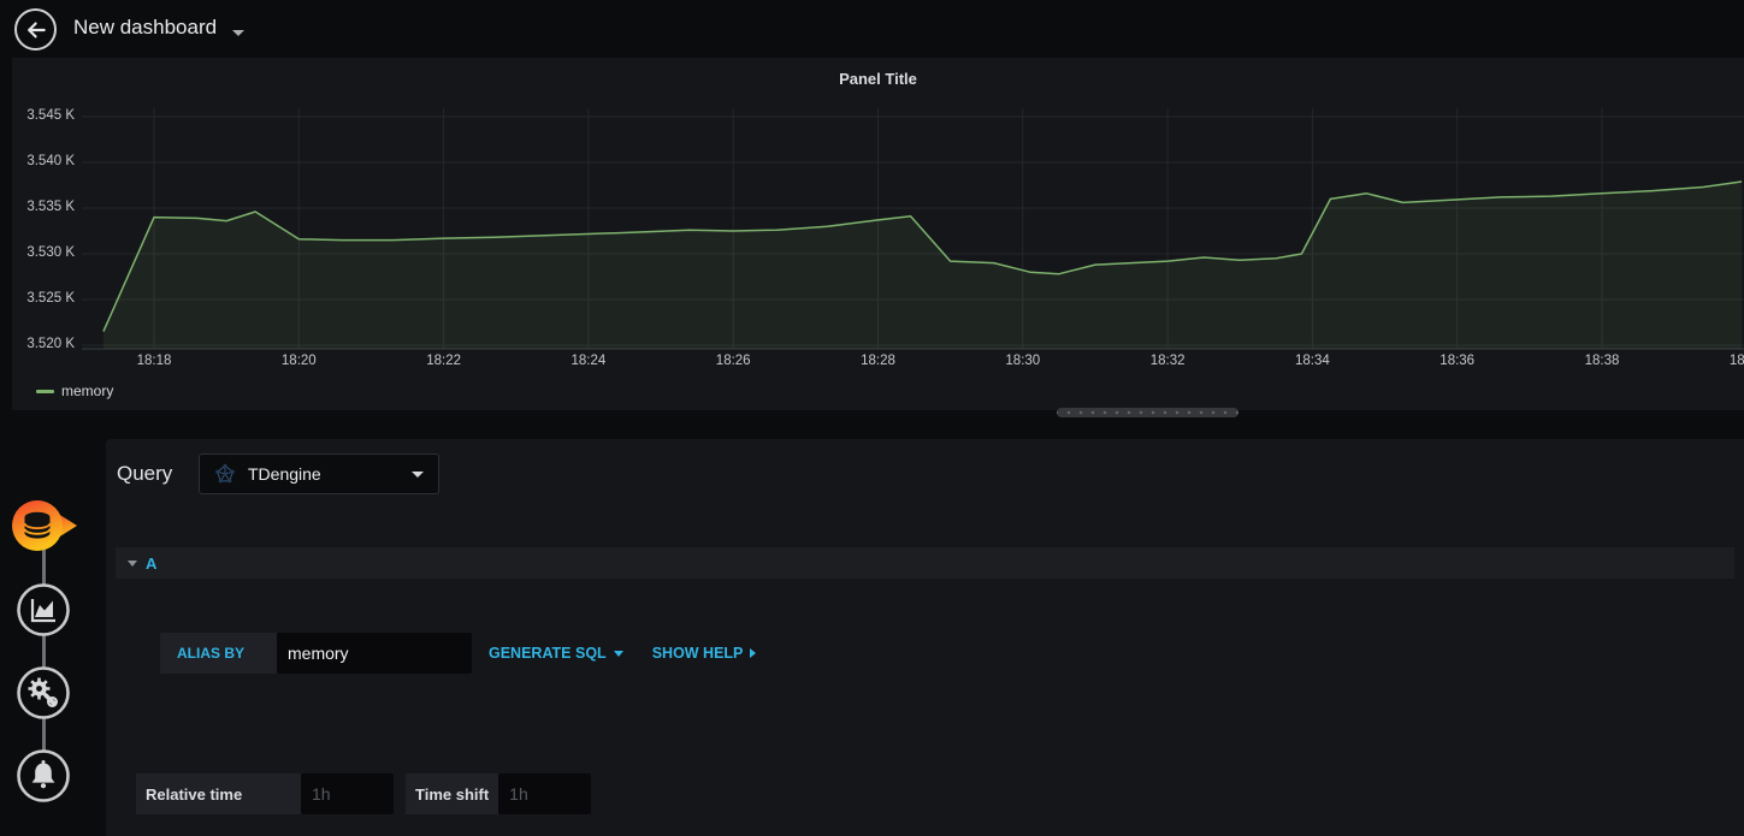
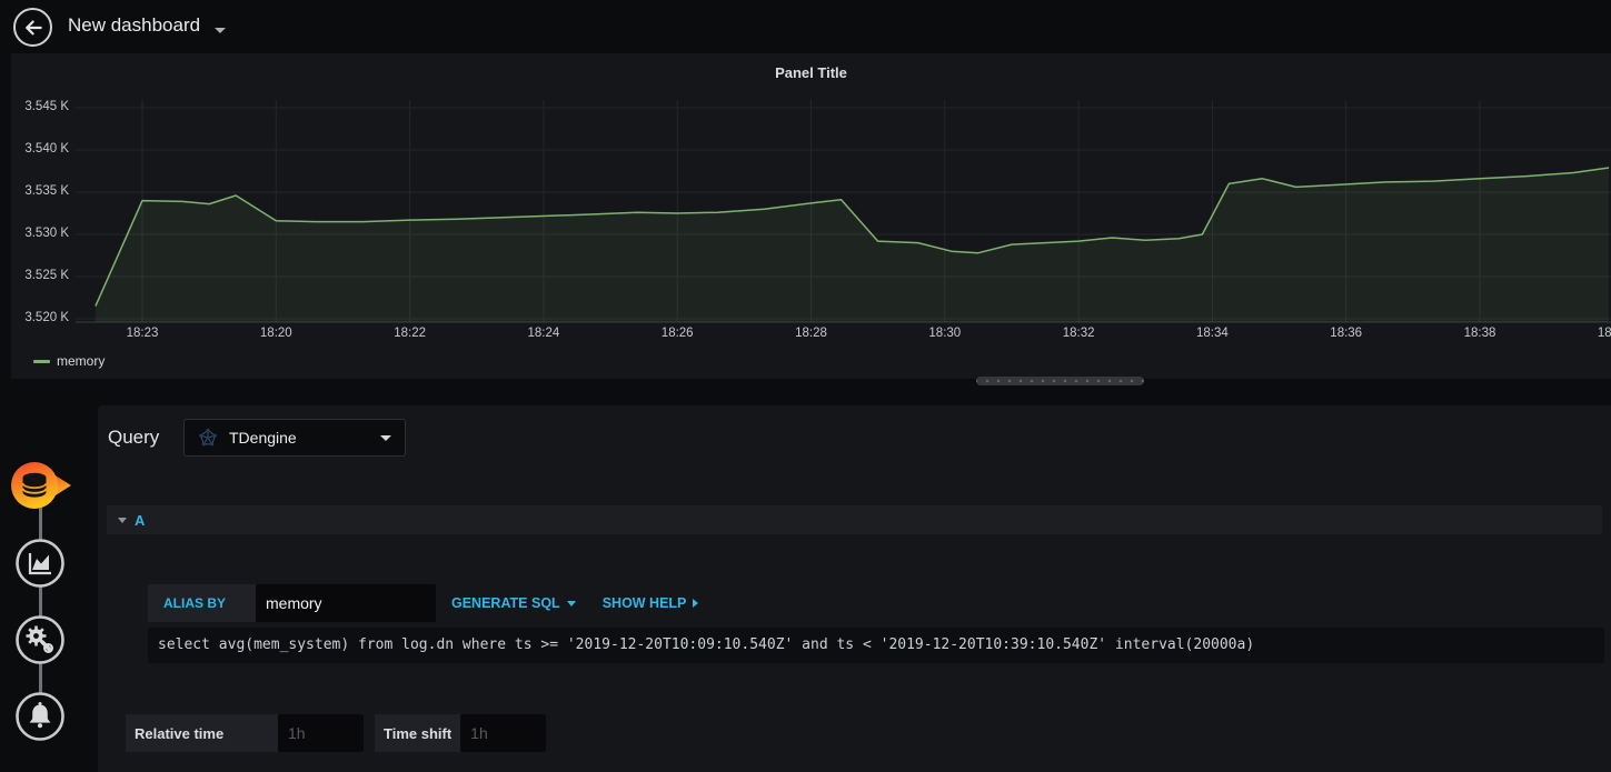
  New dashboard
  Panel Title
  3.545 K
  3.540 K
  3.535 K
  3.530 K
  3.525 K
  3.520 K
- 18:18
+ 18:23
  18:20
  18:22
  18:24
  18:26
  18:28
  18:30
  18:32
  18:34
  18:36
  18:38
  memory
  Query
  TDengine
  A
  ALIAS BY
  memory
  GENERATE SQL
  SHOW HELP
+ select avg(mem_system) from log.dn where ts >= '2019-12-20T10:09:10.540Z' and ts < '2019-12-20T10:39:10.540Z' interval(20000a)
  Relative time
  1h
  Time shift
  1h
